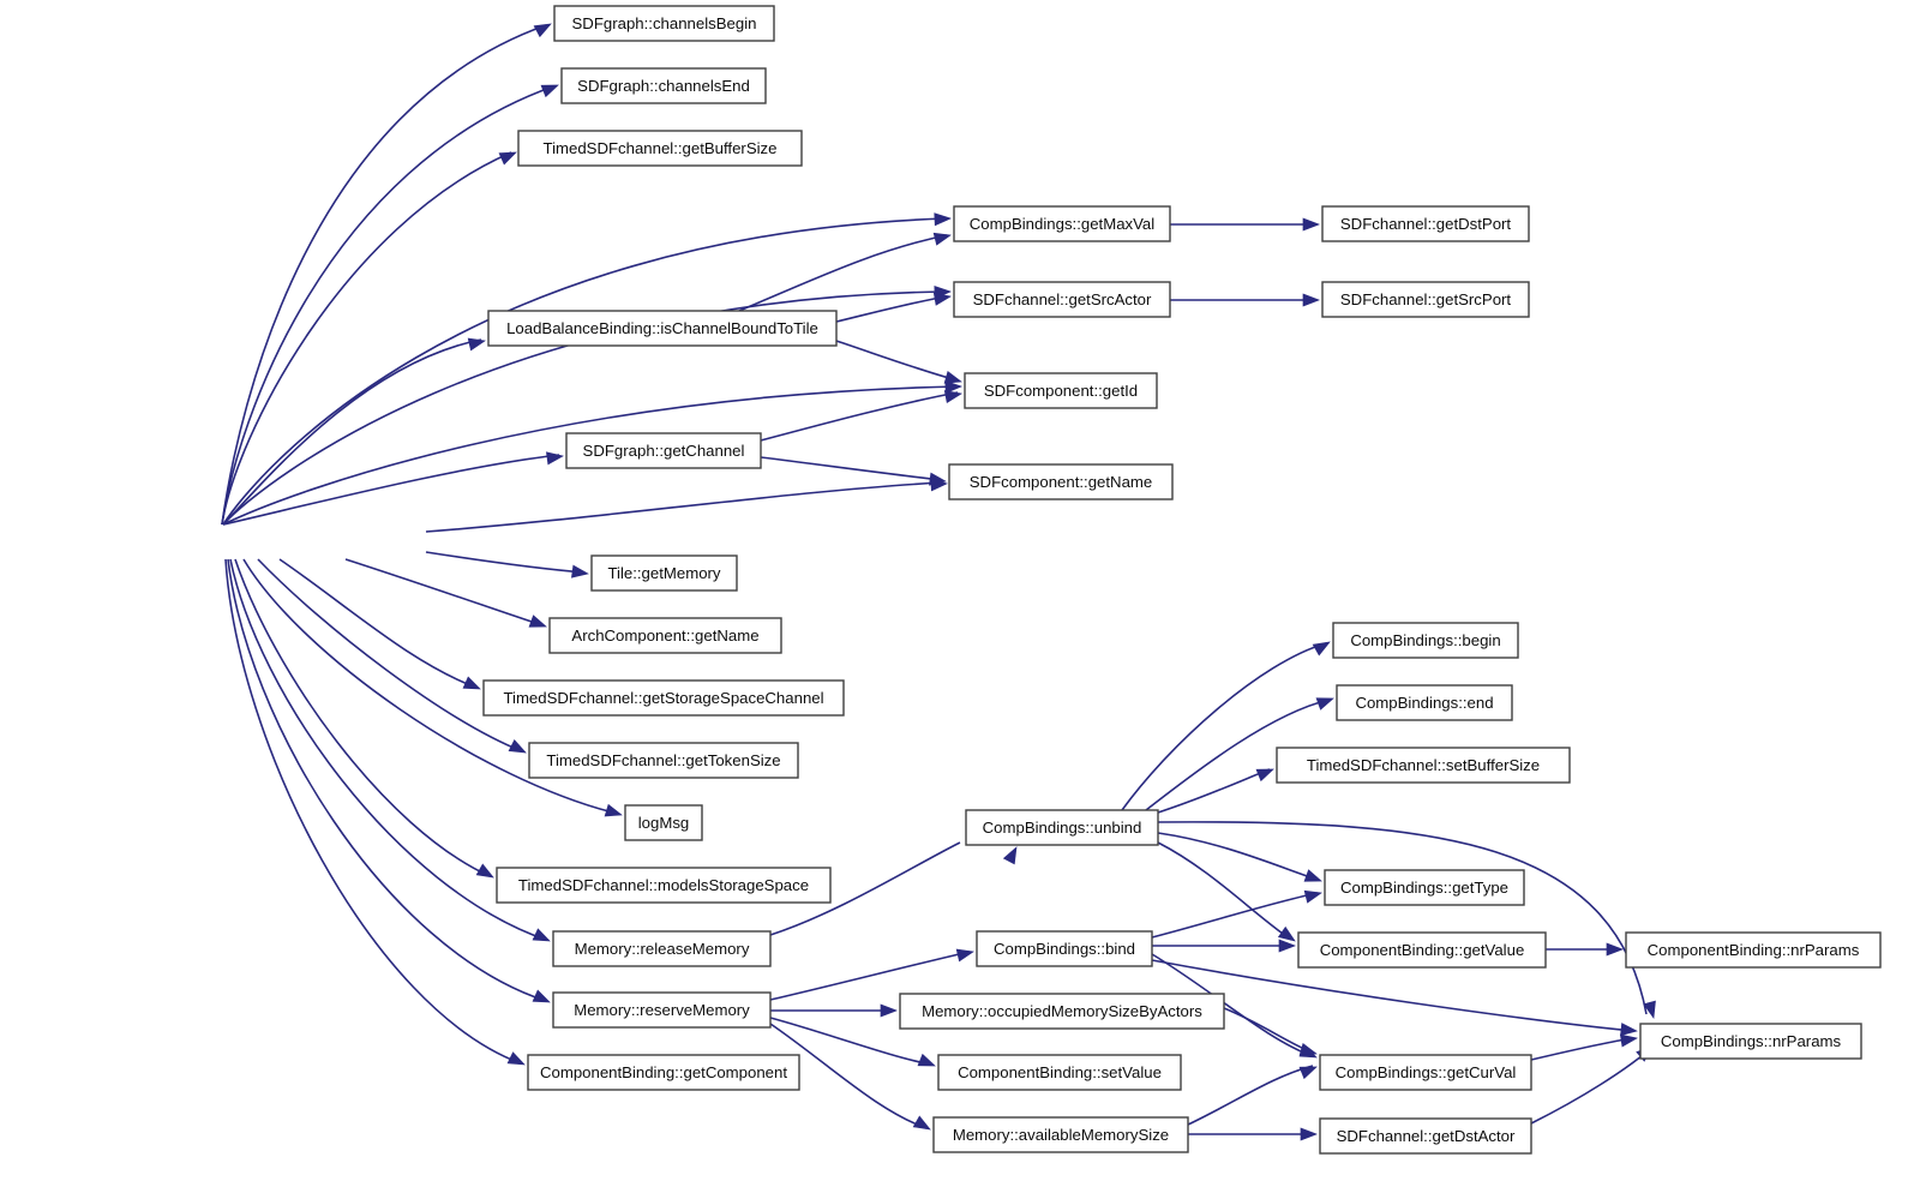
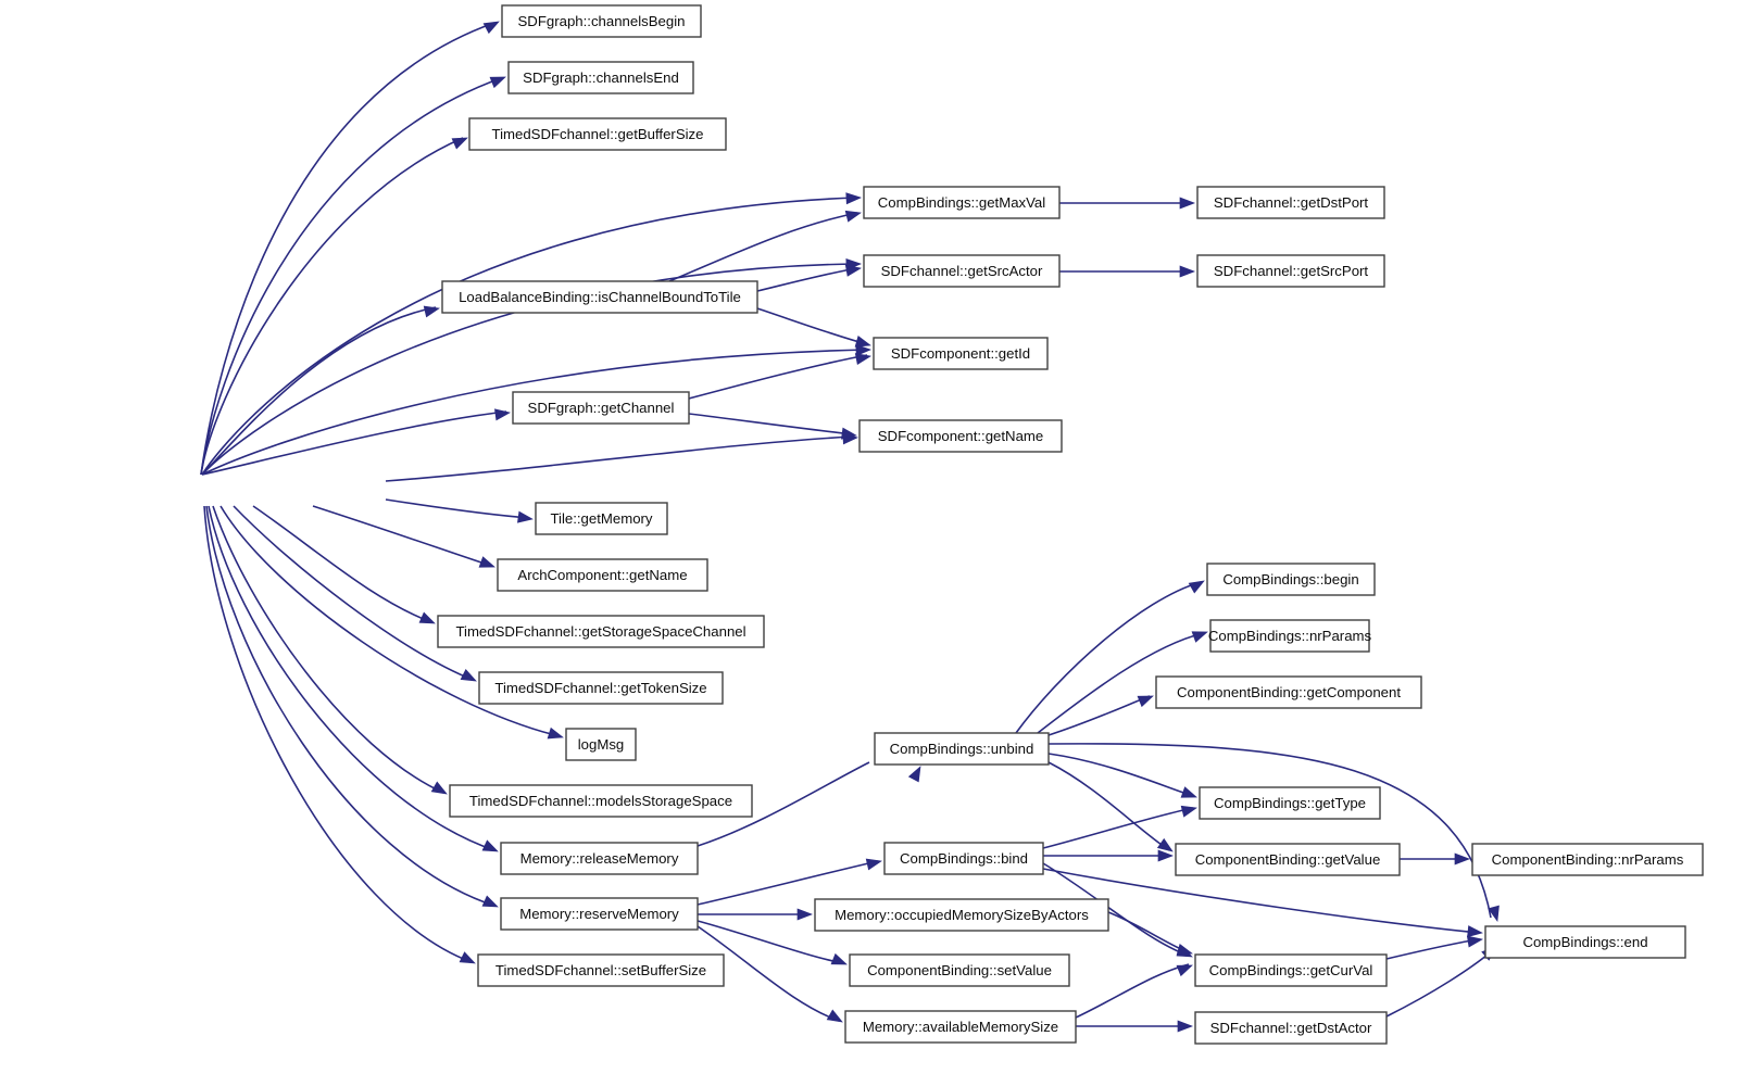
  SDFgraph::channelsBegin
  SDFgraph::channelsEnd
  TimedSDFchannel::getBufferSize
  CompBindings::getMaxVal
  SDFchannel::getDstPort
  SDFchannel::getSrcActor
  SDFchannel::getSrcPort
  LoadBalanceBinding::isChannelBoundToTile
  SDFcomponent::getId
  SDFgraph::getChannel
  SDFcomponent::getName
  Tile::getMemory
  ArchComponent::getName
  TimedSDFchannel::getStorageSpaceChannel
  TimedSDFchannel::getTokenSize
  logMsg
  TimedSDFchannel::modelsStorageSpace
  Memory::releaseMemory
  Memory::reserveMemory
- ComponentBinding::getComponent
+ TimedSDFchannel::setBufferSize
  CompBindings::unbind
  CompBindings::bind
  Memory::occupiedMemorySizeByActors
  ComponentBinding::setValue
  Memory::availableMemorySize
  CompBindings::begin
- CompBindings::end
+ CompBindings::nrParams
- TimedSDFchannel::setBufferSize
+ ComponentBinding::getComponent
  CompBindings::getType
  ComponentBinding::getValue
  CompBindings::getCurVal
  SDFchannel::getDstActor
  ComponentBinding::nrParams
- CompBindings::nrParams
+ CompBindings::end
